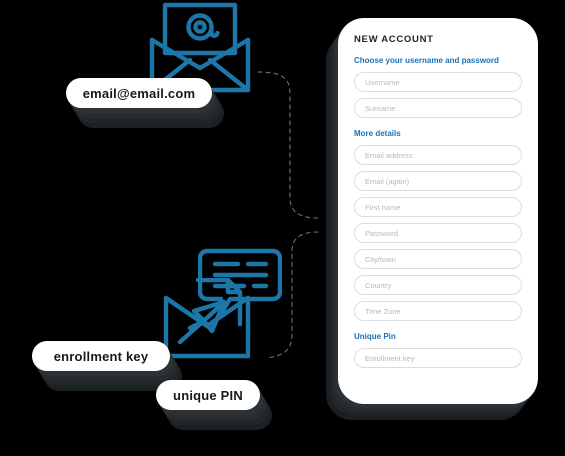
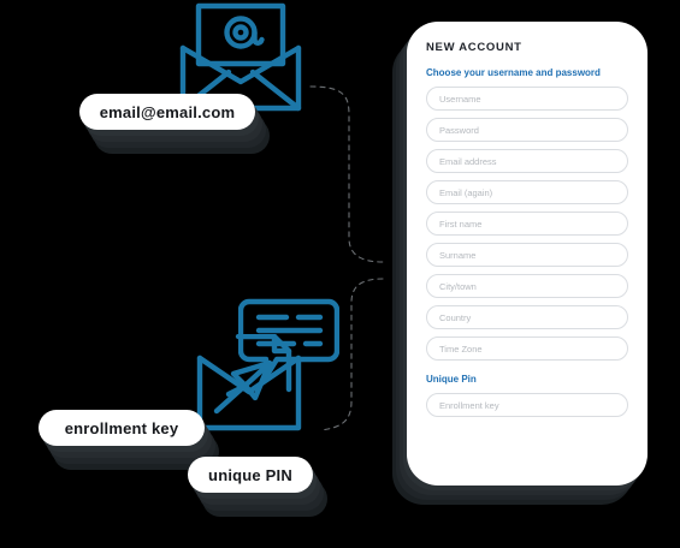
  email@email.com
  enrollment key
  unique PIN
  NEW ACCOUNT
  Choose your username and password
  Username
- Surname
+ Password
- More details
  Email address
  Email (again)
  First name
- Password
+ Surname
  City/town
  Country
  Time Zone
  Unique Pin
  Enrollment key
